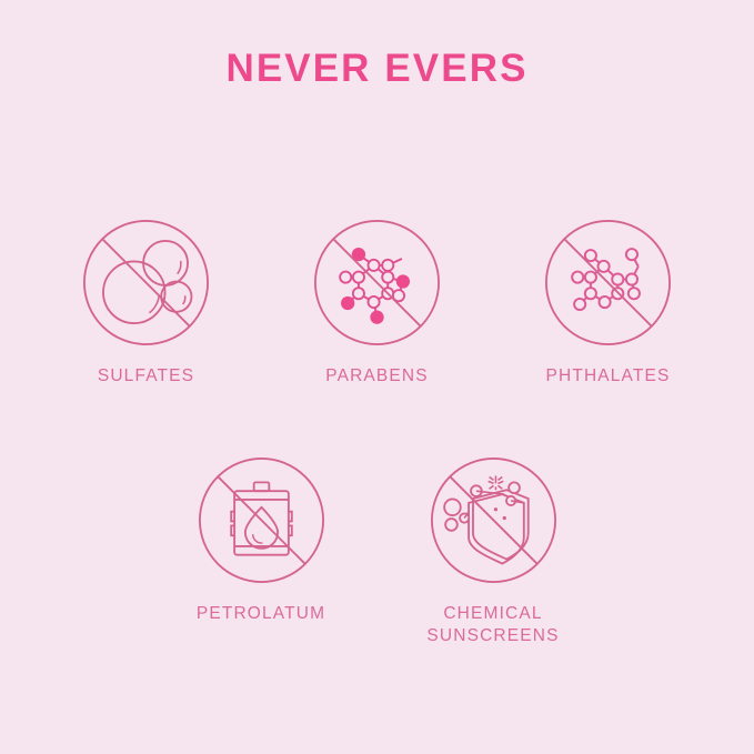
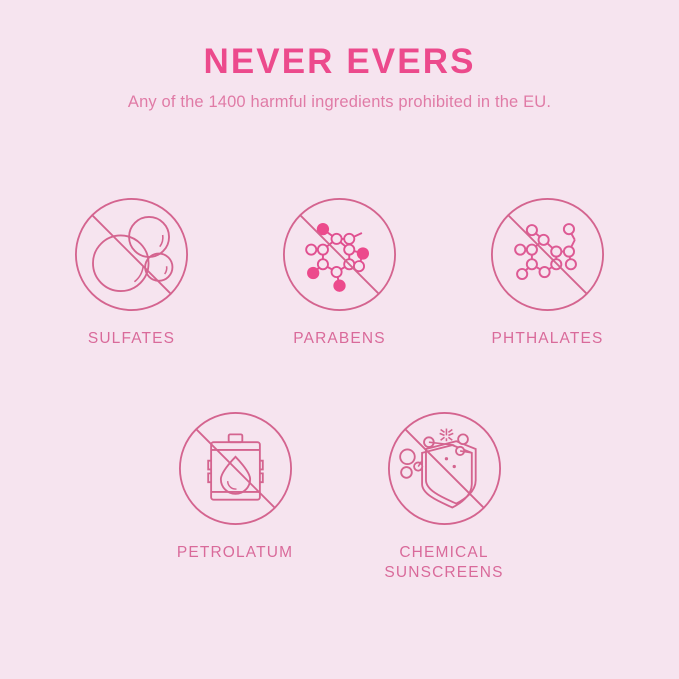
  NEVER EVERS
+ Any of the 1400 harmful ingredients prohibited in the EU.
  SULFATES
  PARABENS
  PHTHALATES
  PETROLATUM
  CHEMICAL
  SUNSCREENS
